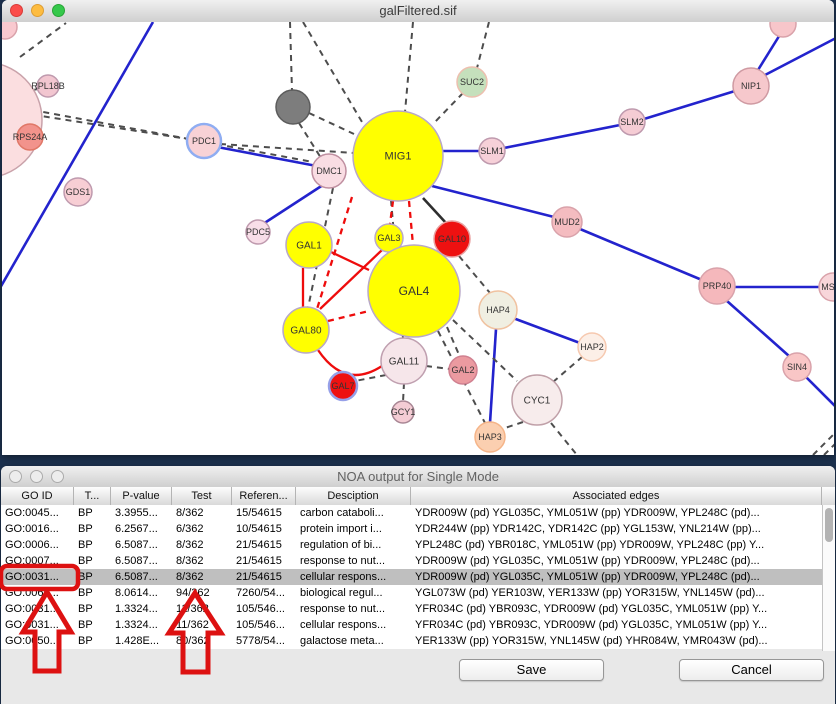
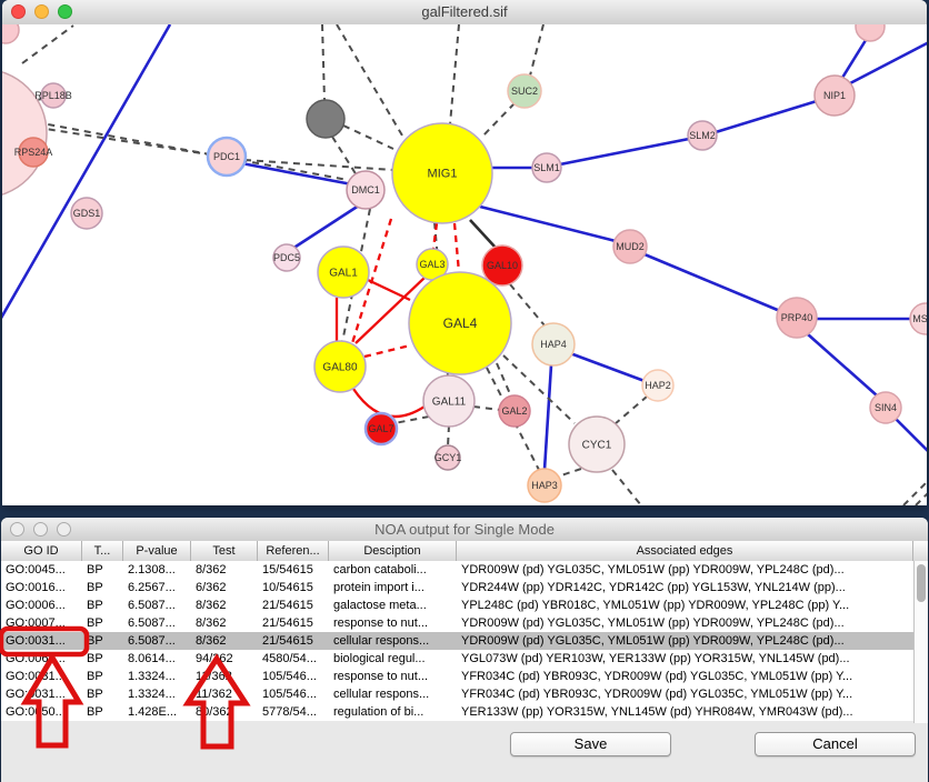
  galFiltered.sif
  RPL18B
  RPS24A
  GDS1
  PDC1
  DMC1
  MIG1
  SUC2
  SLM1
  SLM2
  NIP1
  MUD2
  PDC5
  GAL1
  GAL3
  GAL10
  GAL4
  GAL80
  GAL11
  GAL2
  GAL7
  GCY1
  HAP4
  HAP2
  CYC1
  HAP3
  PRP40
  SIN4
  NOA output for Single Mode
  GO ID
  T...
  P-value
  Test
  Referen...
  Desciption
  Associated edges
  GO:0045...
  BP
- 3.3955...
+ 2.1308...
  8/362
  15/54615
  carbon cataboli...
  YDR009W (pd) YGL035C, YML051W (pp) YDR009W, YPL248C (pd)...
  GO:0016...
  BP
  6.2567...
  6/362
  10/54615
  protein import i...
  YDR244W (pp) YDR142C, YDR142C (pp) YGL153W, YNL214W (pp)...
  GO:0006...
  BP
  6.5087...
  8/362
  21/54615
- regulation of bi...
+ galactose meta...
  YPL248C (pd) YBR018C, YML051W (pp) YDR009W, YPL248C (pp) Y...
  GO:0007...
  BP
  6.5087...
  8/362
  21/54615
  response to nut...
  YDR009W (pd) YGL035C, YML051W (pp) YDR009W, YPL248C (pd)...
  GO:0031...
  BP
  6.5087...
  8/362
  21/54615
  cellular respons...
  YDR009W (pd) YGL035C, YML051W (pp) YDR009W, YPL248C (pd)...
  GO:006...
  BP
  8.0614...
  94/62
- 7260/54...
+ 4580/54...
  biological regul...
  YGL073W (pd) YER103W, YER133W (pp) YOR315W, YNL145W (pd)...
  GO:031..
  BP
  1.3324...
  105/546...
  response to nut...
  YFR034C (pd) YBR093C, YDR009W (pd) YGL035C, YML051W (pp) Y...
  GO:031...
  BP
  1.3324...
  11/362
  105/546...
  cellular respons...
  YFR034C (pd) YBR093C, YDR009W (pd) YGL035C, YML051W (pp) Y...
  GO:050..
  BP
  1.428E...
  5778/54...
- galactose meta...
+ regulation of bi...
  YER133W (pp) YOR315W, YNL145W (pd) YHR084W, YMR043W (pd)...
  Save
  Cancel
